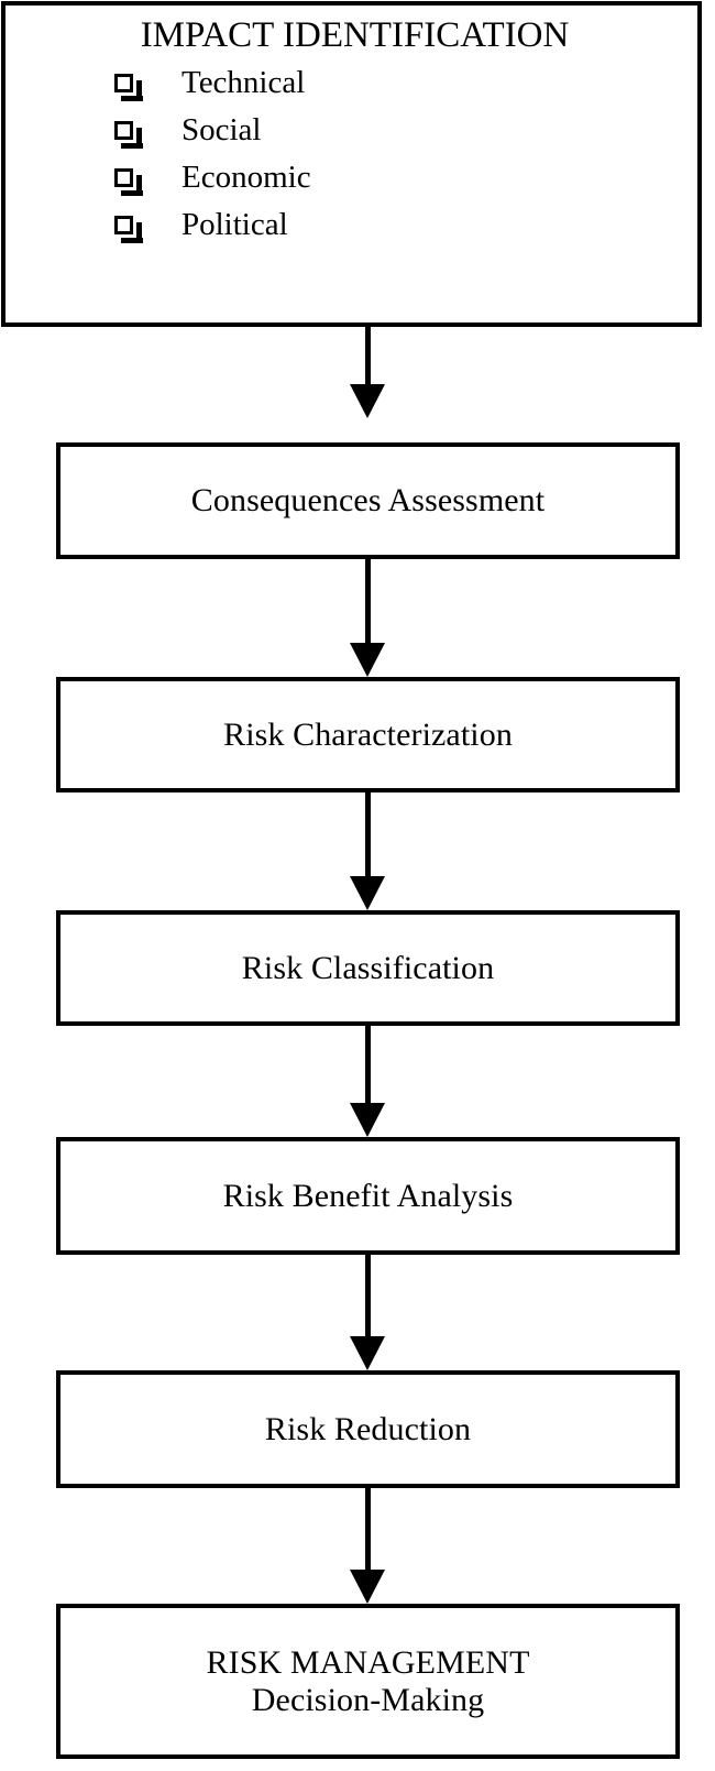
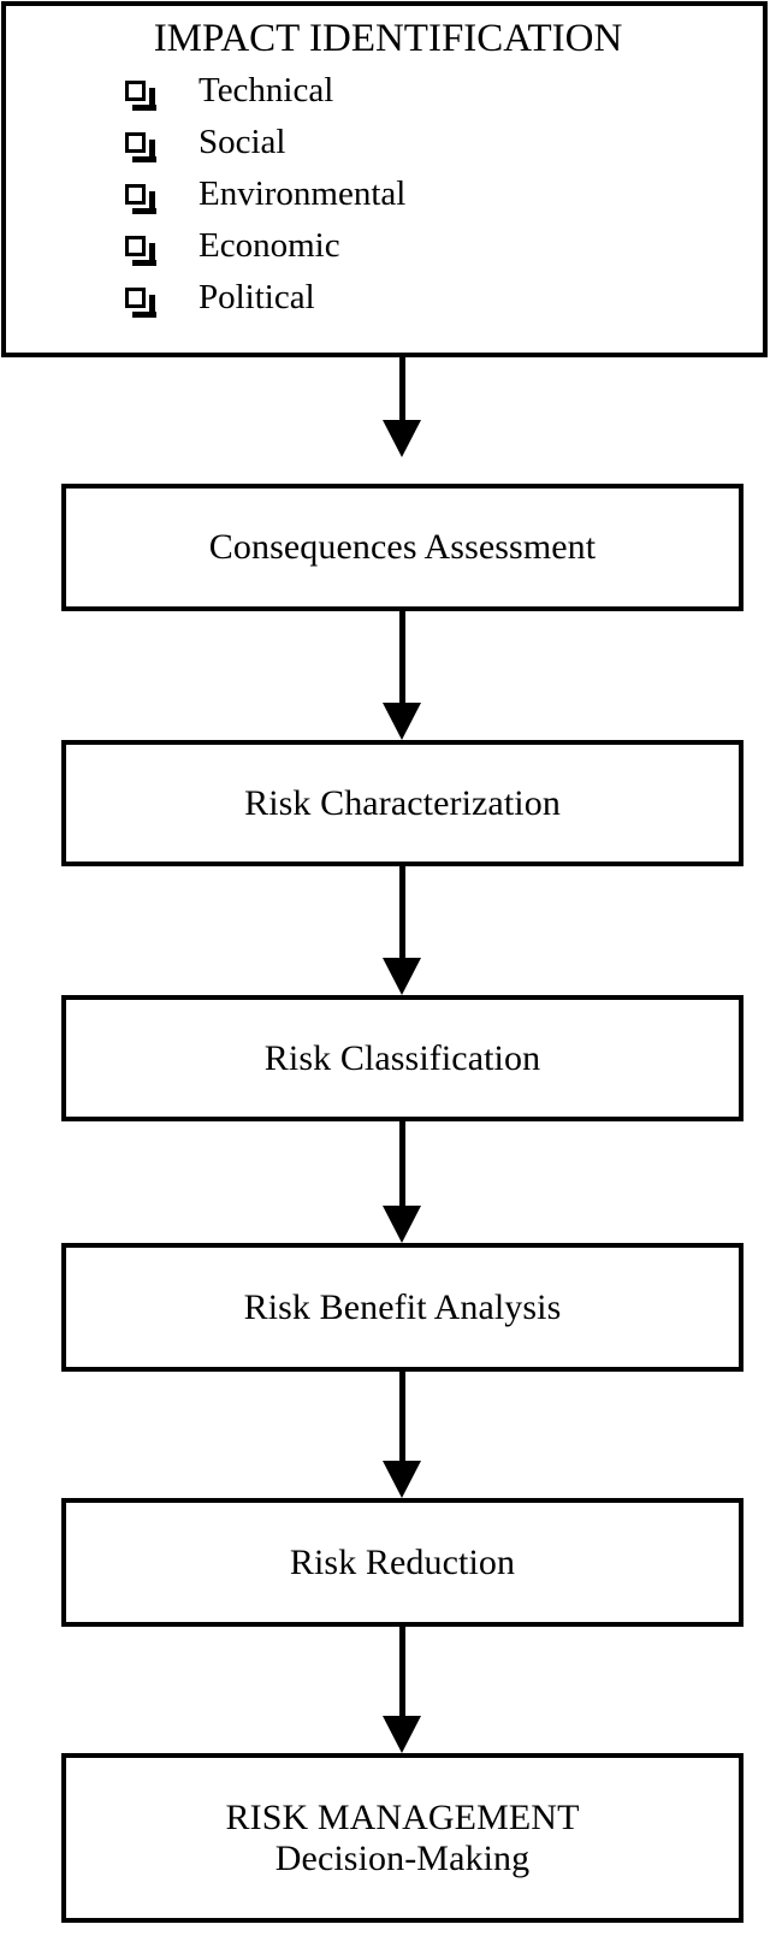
  IMPACT IDENTIFICATION
  Technical
  Social
+ Environmental
  Economic
  Political
  Consequences Assessment
  Risk Characterization
  Risk Classification
  Risk Benefit Analysis
  Risk Reduction
  RISK MANAGEMENT
  Decision-Making
